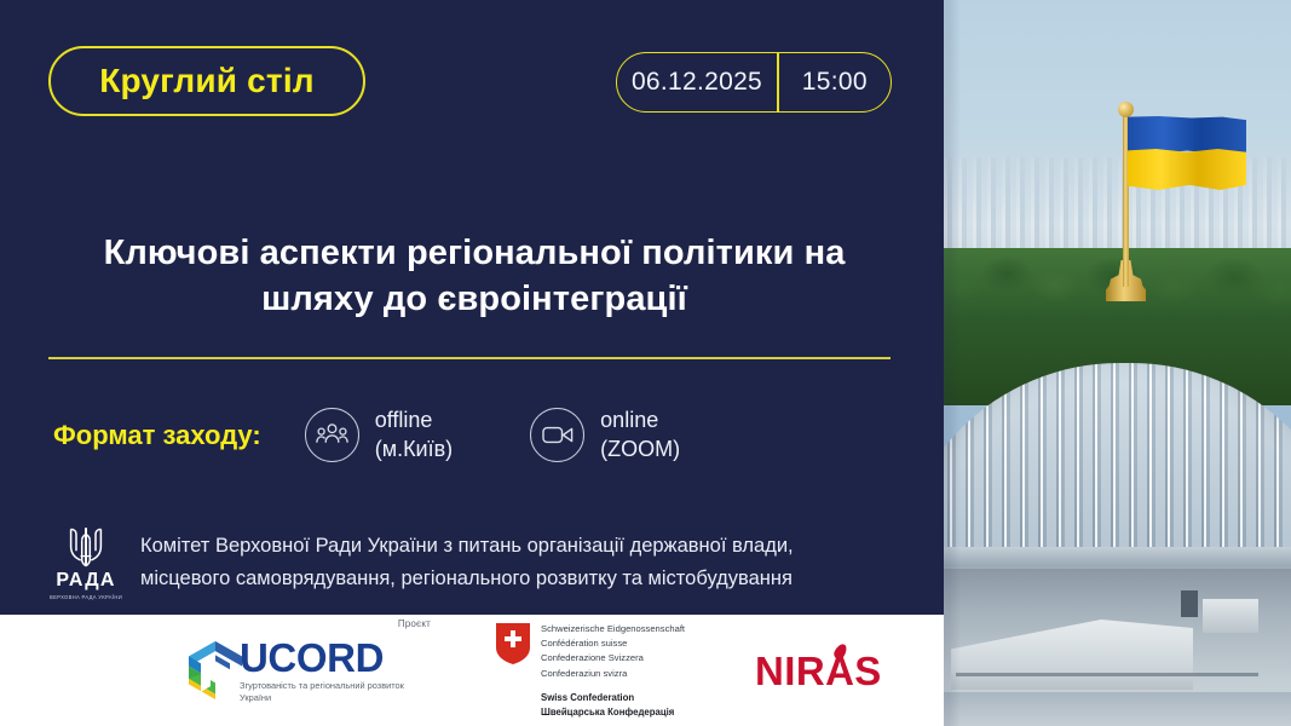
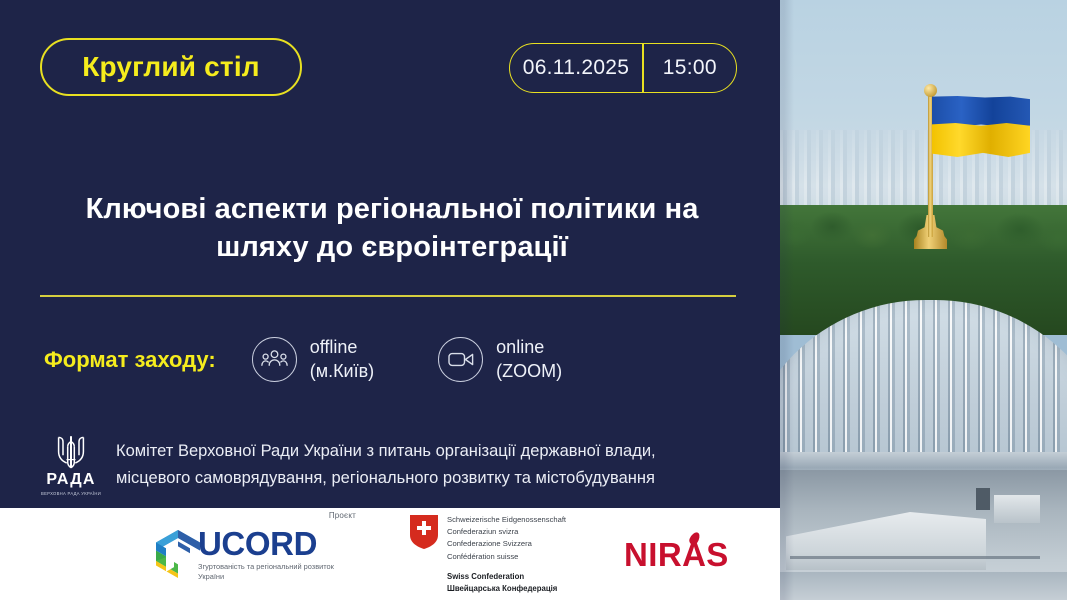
  Круглий стіл
- 06.12.2025
+ 06.11.2025
  15:00
  Ключові аспекти регіональної політики на шляху до євроінтеграції
  Формат заходу:
  offline
  (м.Київ)
  online
  (ZOOM)
  РАДА
  Комітет Верховної Ради України з питань організації державної влади, місцевого самоврядування, регіонального розвитку та містобудування
  Проєкт
  UCORD
  Згуртованість та регіональний розвиток України
  Schweizerische Eidgenossenschaft
- Confédération suisse
+ Confederaziun svizra
  Confederazione Svizzera
- Confederaziun svizra
+ Confédération suisse
  Swiss Confederation
  Швейцарська Конфедерація
  NIRAS
